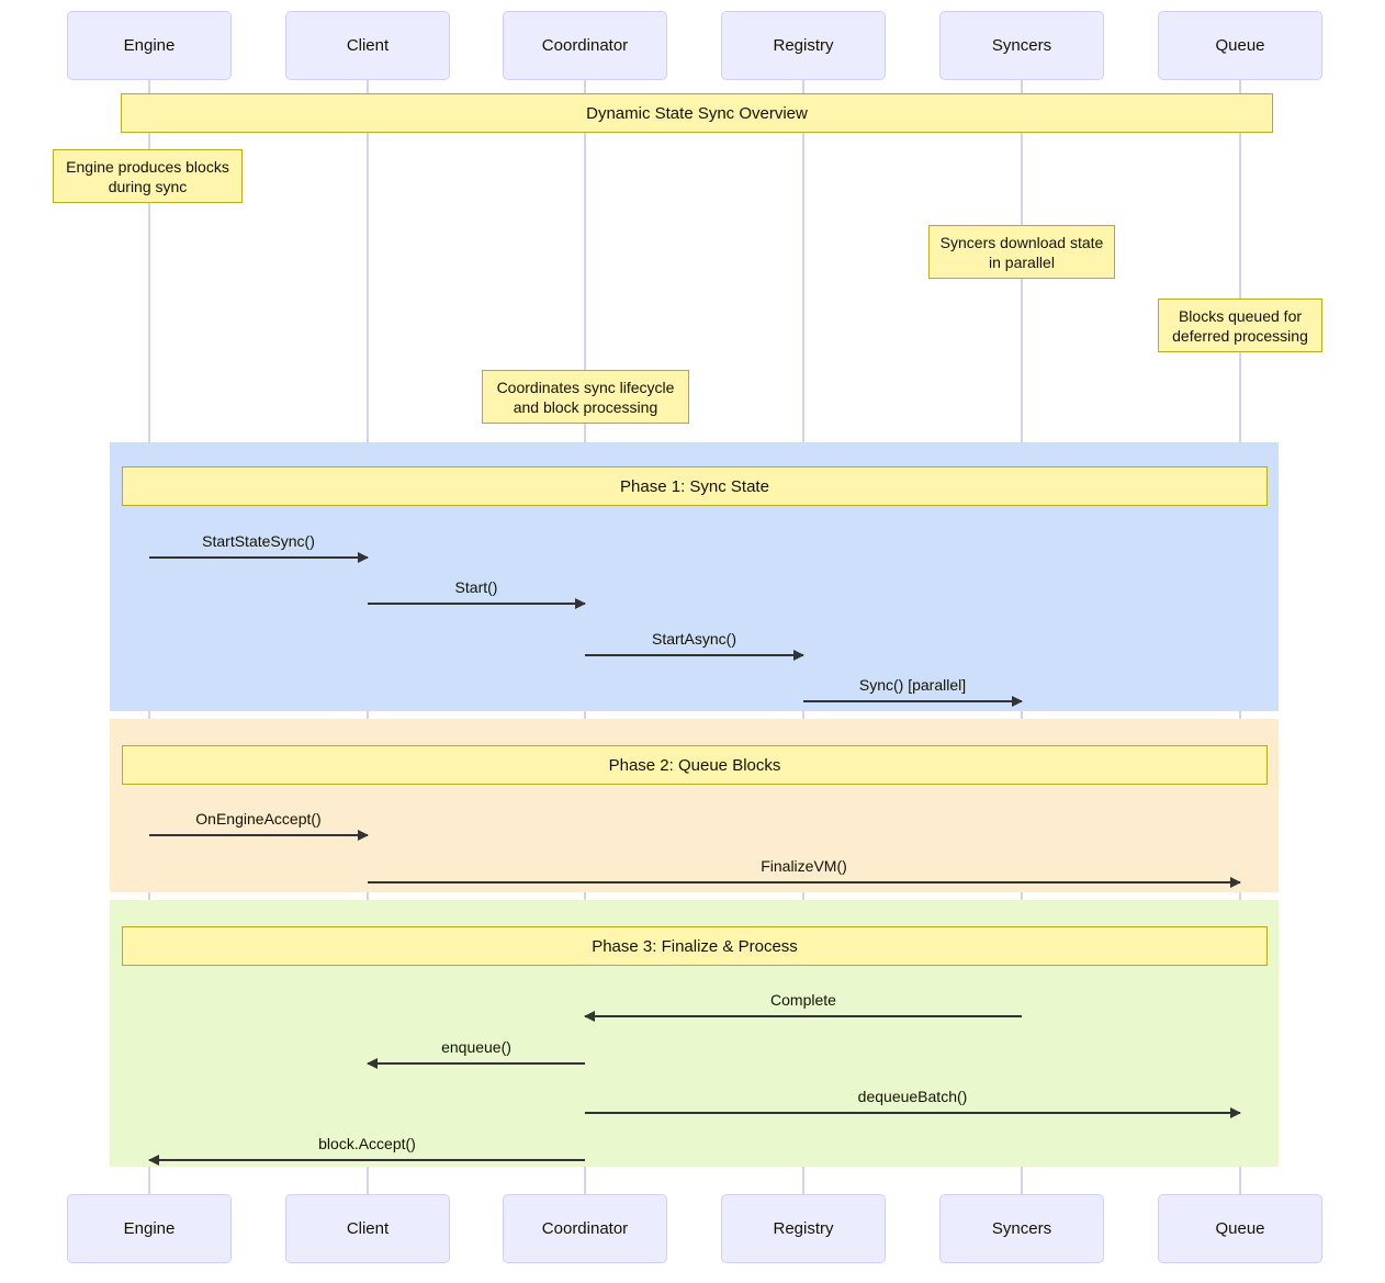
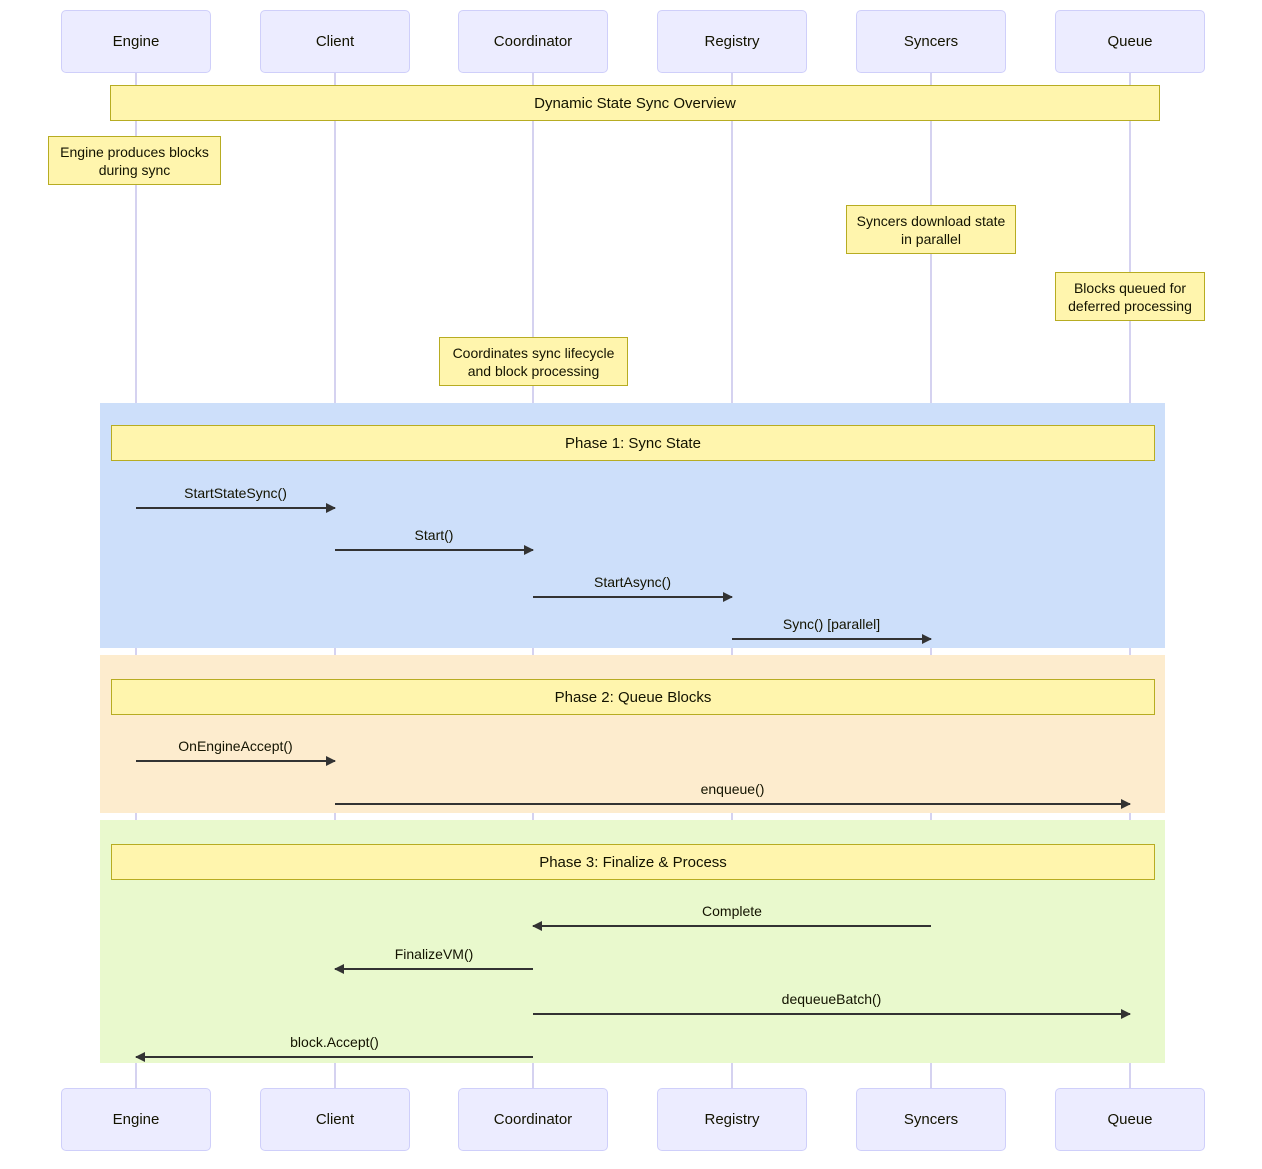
  Phase 1: Sync State
  Phase 2: Queue Blocks
  Phase 3: Finalize & Process
  StartStateSync()
  Start()
  StartAsync()
  Sync() [parallel]
  OnEngineAccept()
- FinalizeVM()
+ enqueue()
  Complete
- enqueue()
+ FinalizeVM()
  dequeueBatch()
  block.Accept()
  Dynamic State Sync Overview
  Engine produces blocks
  during sync
  Syncers download state
  in parallel
  Blocks queued for
  deferred processing
  Coordinates sync lifecycle
  and block processing
  Engine
  Client
  Coordinator
  Registry
  Syncers
  Queue
  Engine
  Client
  Coordinator
  Registry
  Syncers
  Queue
